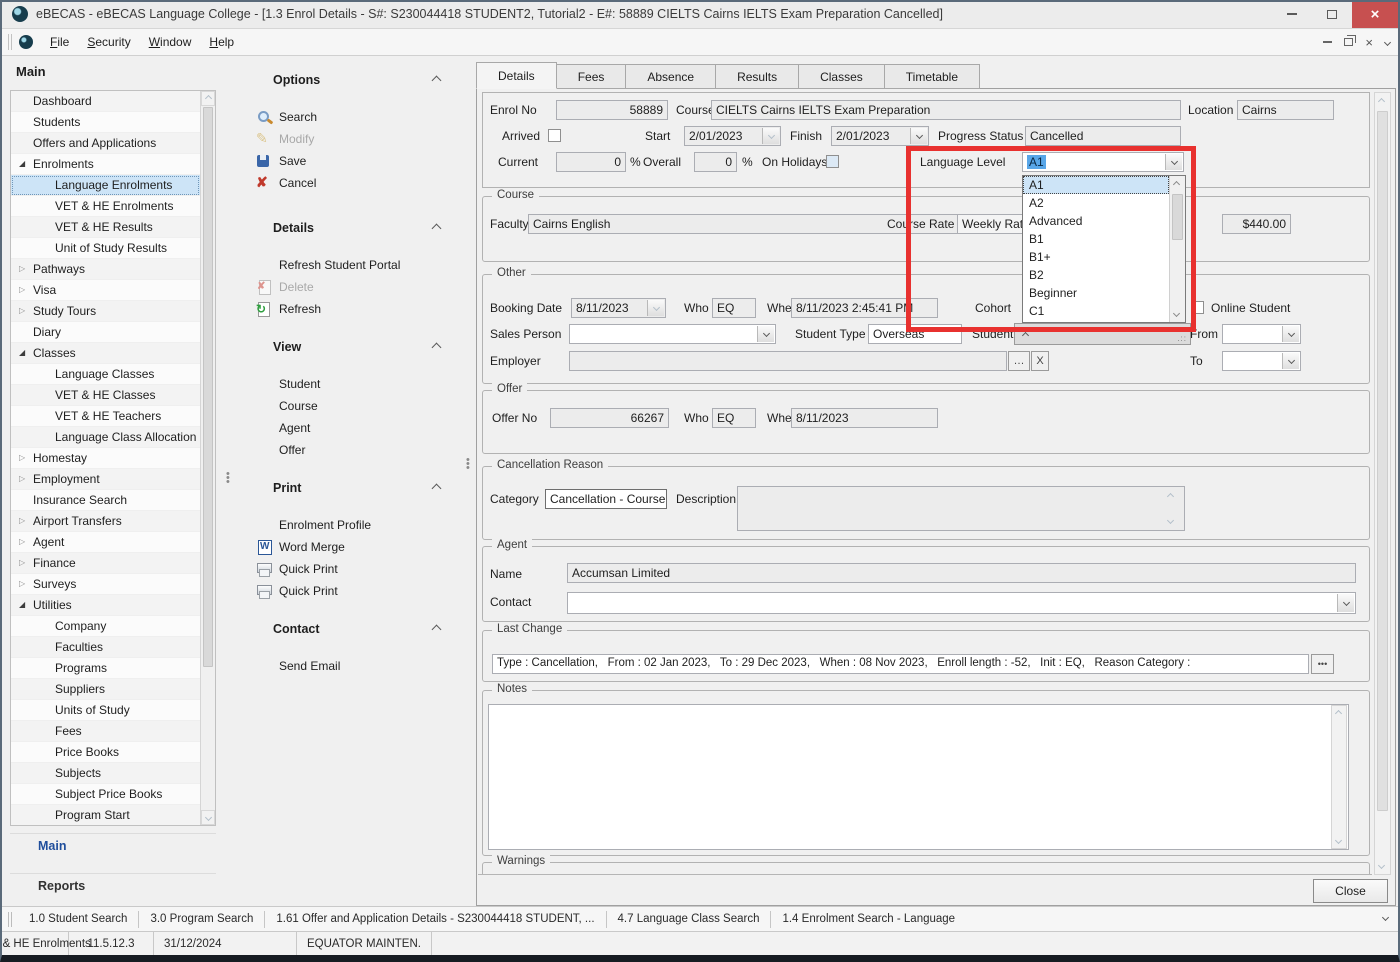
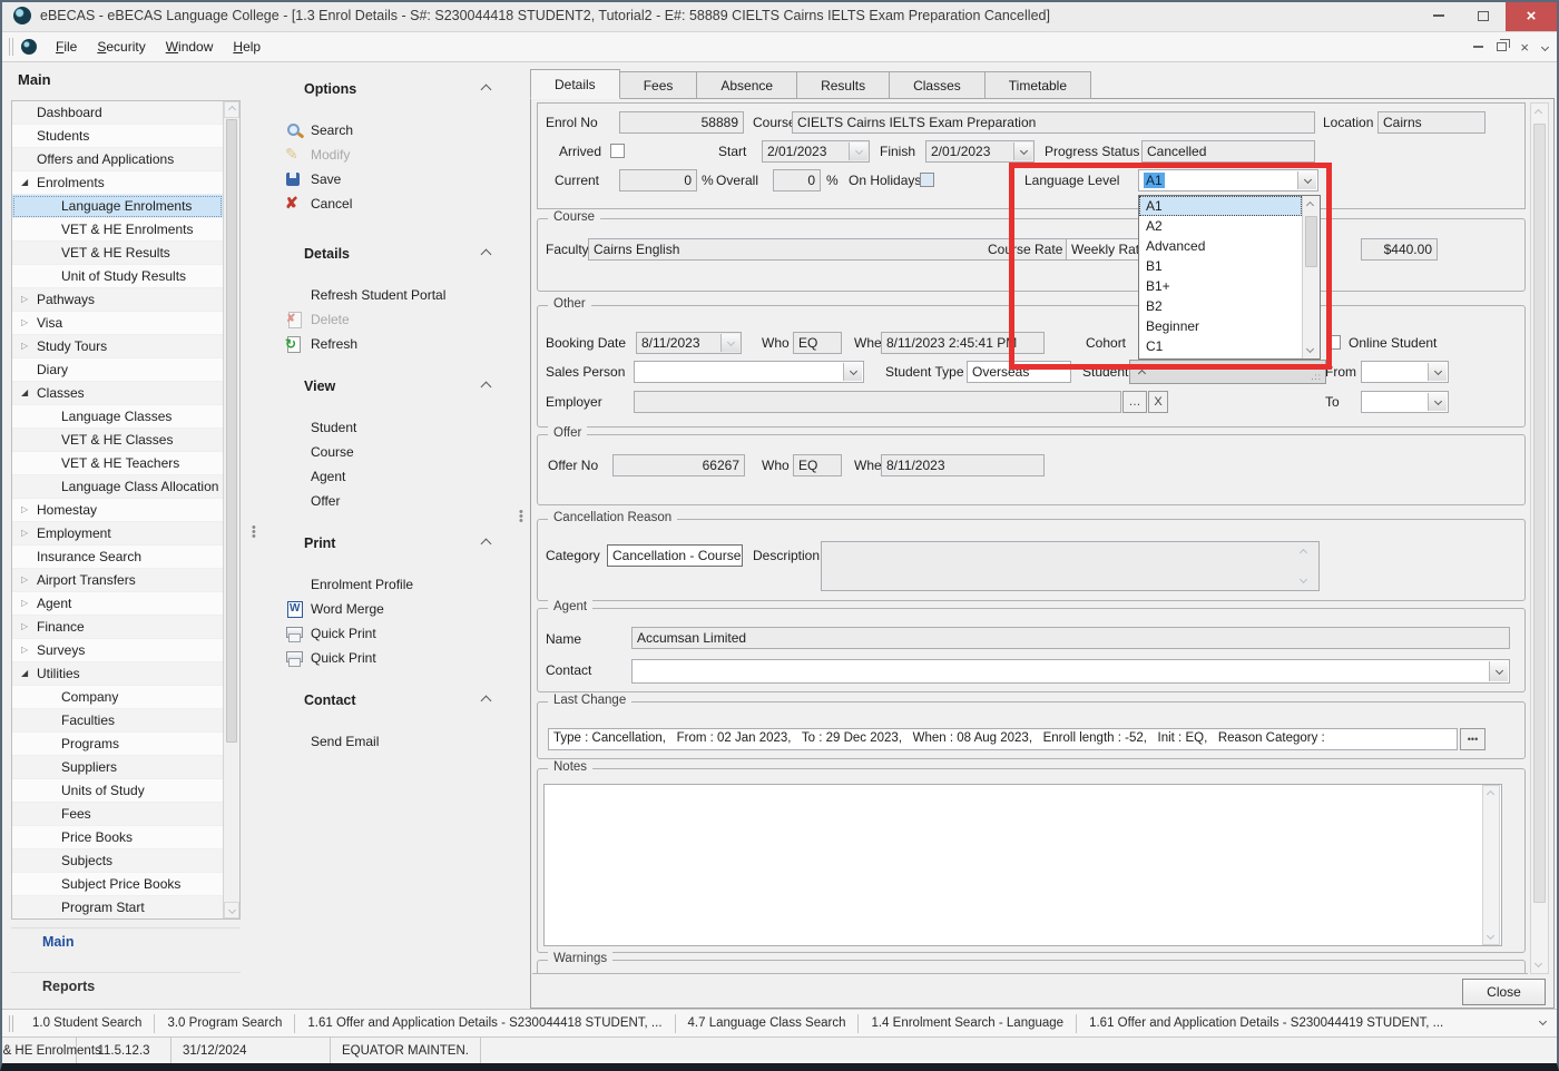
  eBECAS - eBECAS Language College - [1.3 Enrol Details - S#: S230044418 STUDENT2, Tutorial2 - E#: 58889 CIELTS Cairns IELTS Exam Preparation Cancelled]
  ×
  File Security Window Help
  ×
  Main
  Dashboard
  Students
  Offers and Applications
  Enrolments
  Language Enrolments
  VET & HE Enrolments
  VET & HE Results
  Unit of Study Results
  Pathways
  Visa
  Study Tours
  Diary
  Classes
  Language Classes
  VET & HE Classes
  VET & HE Teachers
  Language Class Allocation
  Homestay
  Employment
  Insurance Search
  Airport Transfers
  Agent
  Finance
  Surveys
  Utilities
  Company
  Faculties
  Programs
  Suppliers
  Units of Study
  Fees
  Price Books
  Subjects
  Subject Price Books
  Program Start
  Main
  Reports
  •
  •
  •
  •
  •
  •
  Options
  Search
  Modify
  Save
  Cancel
  Details
  Refresh Student Portal
  Delete
  Refresh
  View
  Student
  Course
  Agent
  Offer
  Print
  Enrolment Profile
  Word Merge
  Quick Print
  Quick Print
  Contact
  Send Email
  Details
  Fees
  Absence
  Results
  Classes
  Timetable
  Enrol No
  58889
  Cours
  CIELTS Cairns IELTS Exam Preparation
  Location
  Cairns
  Arrived
  Start
  2/01/2023
  Finish
  2/01/2023
  Progress Status
  Cancelled
  Current
  0
  %
  Overall
  0
  %
  On Holidays
  Language Level
  A1
  Course
  Faculty
  Cairns English
  Course Rate
  Weekly Ra
  $440.00
  Other
  Booking Date
  8/11/2023
  Who
  EQ
  Whe
  8/11/2023 2:45:41 PM
  Cohort
  Online Student
  Sales Person
  Student Type
  Overseas
  Student
  .::
  From
  Employer
  …
  X
  To
  Offer
  Offer No
  66267
  Who
  EQ
  Whe
  8/11/2023
  Cancellation Reason
  Category
  Cancellation - Course
  Description
  Agent
  Name
  Accumsan Limited
  Contact
  Last Change
- Type : Cancellation, From : 02 Jan 2023, To : 29 Dec 2023, When : 08 Nov 2023, Enroll length : -52, Init : EQ, Reason Category :
+ Type : Cancellation, From : 02 Jan 2023, To : 29 Dec 2023, When : 08 Aug 2023, Enroll length : -52, Init : EQ, Reason Category :
  •••
  Notes
  Warnings
  Close
  A1
  A2
  Advanced
  B1
  B1+
  B2
  Beginner
  C1
  1.0 Student Search
  3.0 Program Search
  1.61 Offer and Application Details - S230044418 STUDENT, ...
  4.7 Language Class Search
  1.4 Enrolment Search - Language
+ 1.61 Offer and Application Details - S230044419 STUDENT, ...
  11.5.12.3
  31/12/2024
  EQUATOR MAINTEN.
